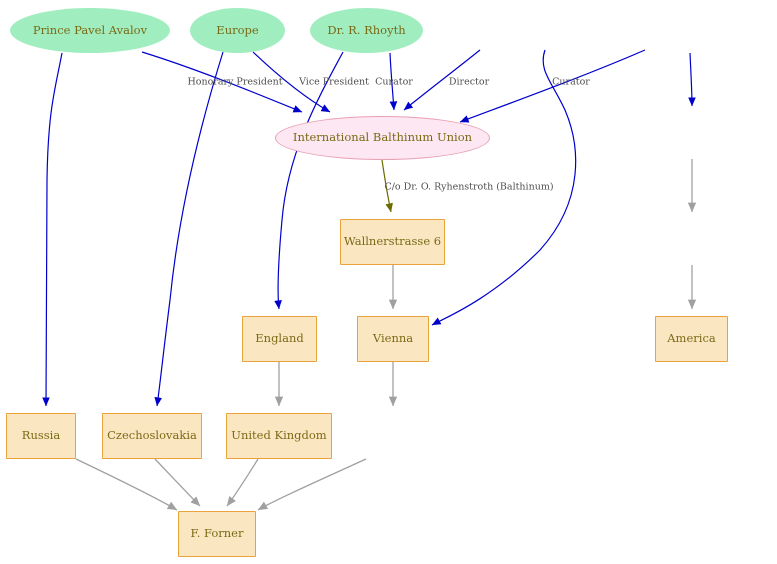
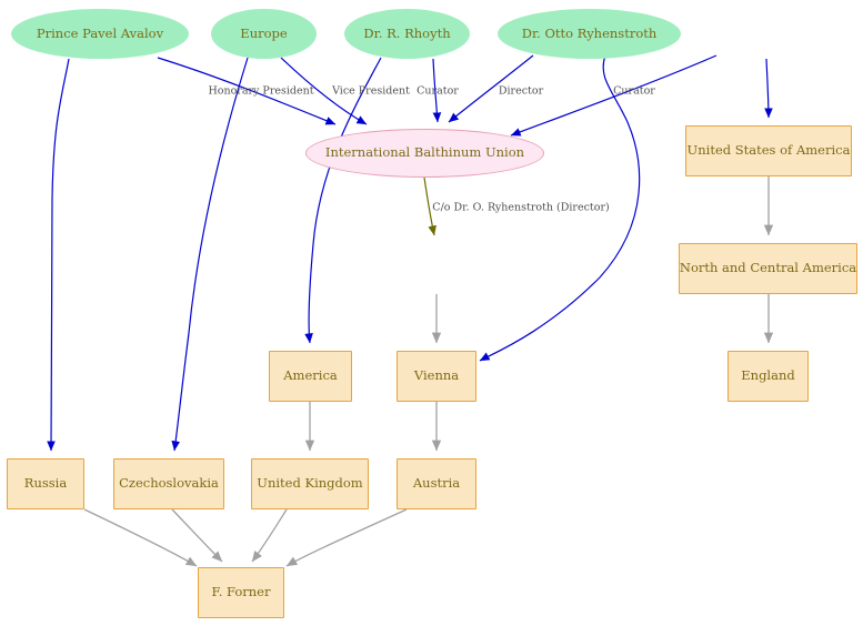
  Prince Pavel Avalov
  Europe
  Dr. R. Rhoyth
+ Dr. Otto Ryhenstroth
  International Balthinum Union
- Wallnerstrasse 6
- England
+ America
  Vienna
+ United States of America
+ North and Central America
- America
+ England
  Russia
  Czechoslovakia
  United Kingdom
+ Austria
  F. Forner
  Honorary President
  Vice President
  Curator
  Director
  Curator
- C/o Dr. O. Ryhenstroth (Balthinum)
+ C/o Dr. O. Ryhenstroth (Director)
